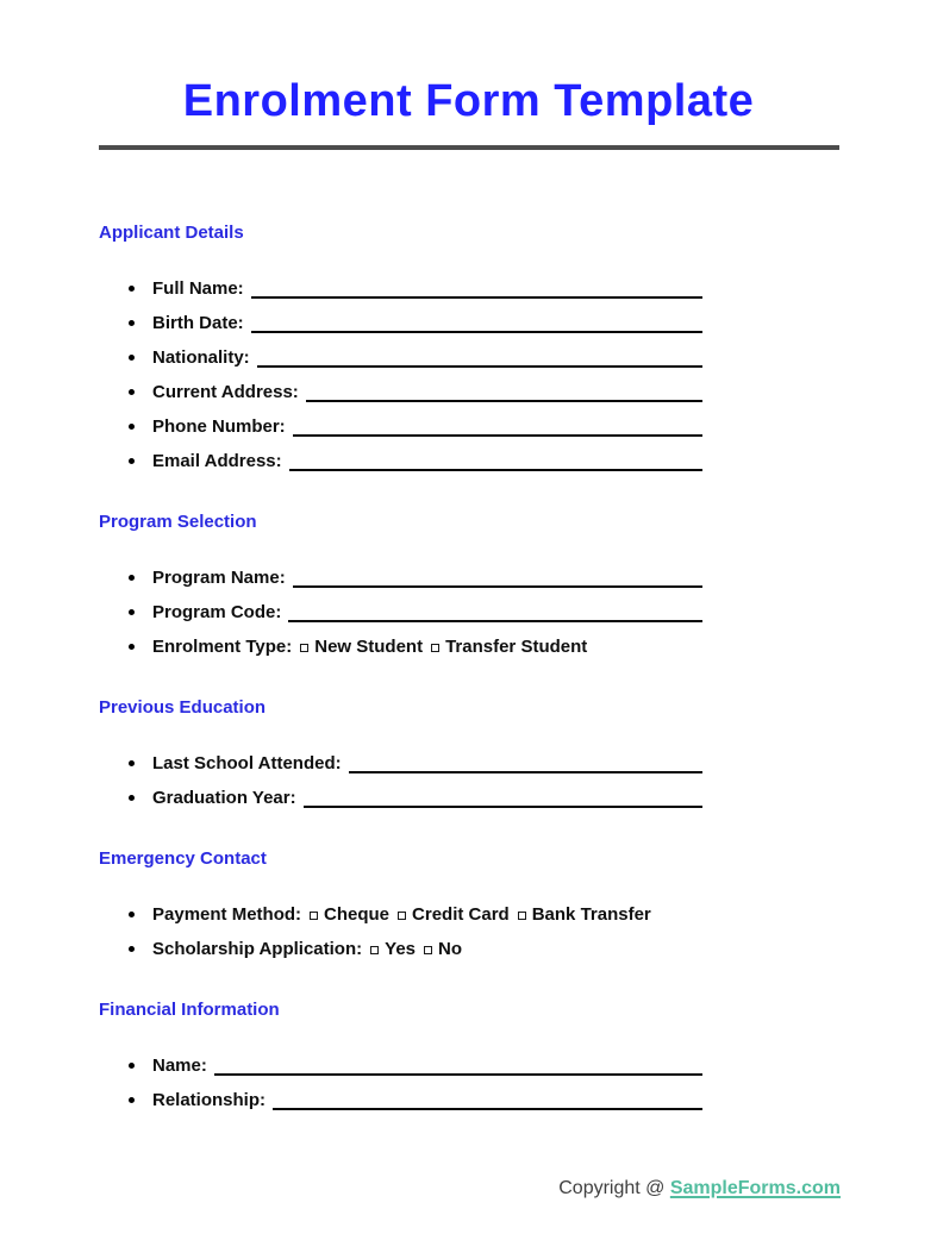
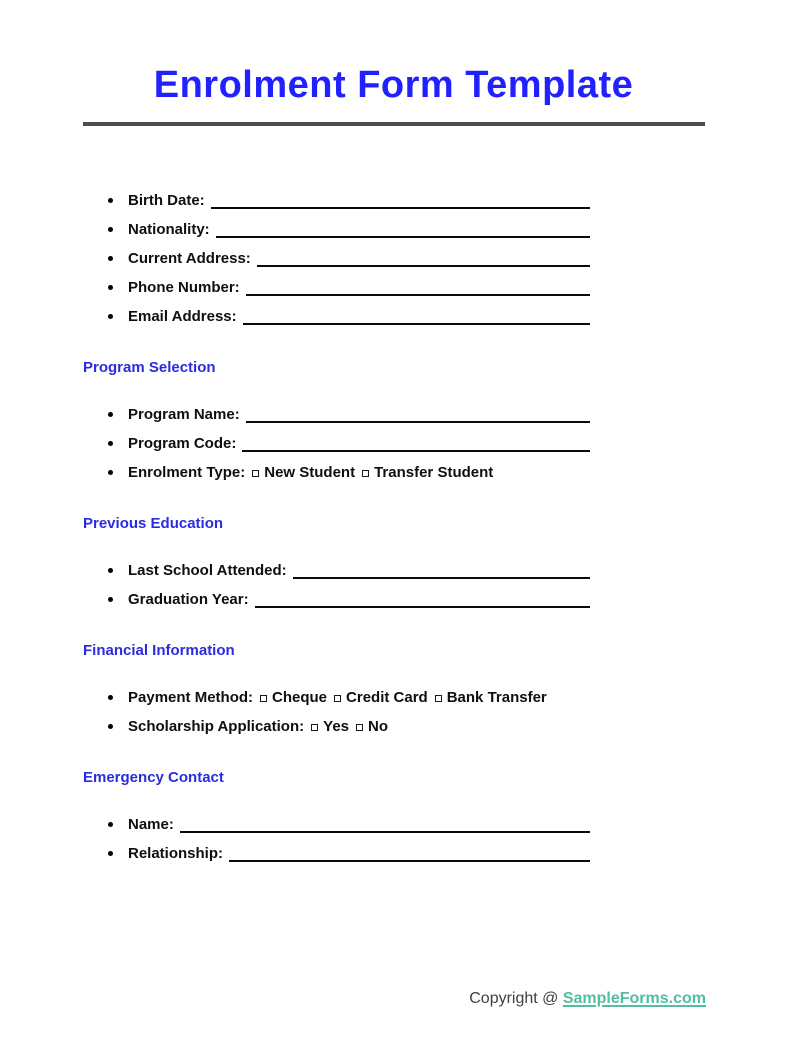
  Enrolment Form Template
- Applicant Details
- Full Name:
  Birth Date:
  Nationality:
  Current Address:
  Phone Number:
  Email Address:
  Program Selection
  Program Name:
  Program Code:
  Enrolment Type:
  New Student
  Transfer Student
  Previous Education
  Last School Attended:
  Graduation Year:
- Emergency Contact
+ Financial Information
  Payment Method:
  Cheque
  Credit Card
  Bank Transfer
  Scholarship Application:
  Yes
  No
- Financial Information
+ Emergency Contact
  Name:
  Relationship:
  Copyright @ SampleForms.com
